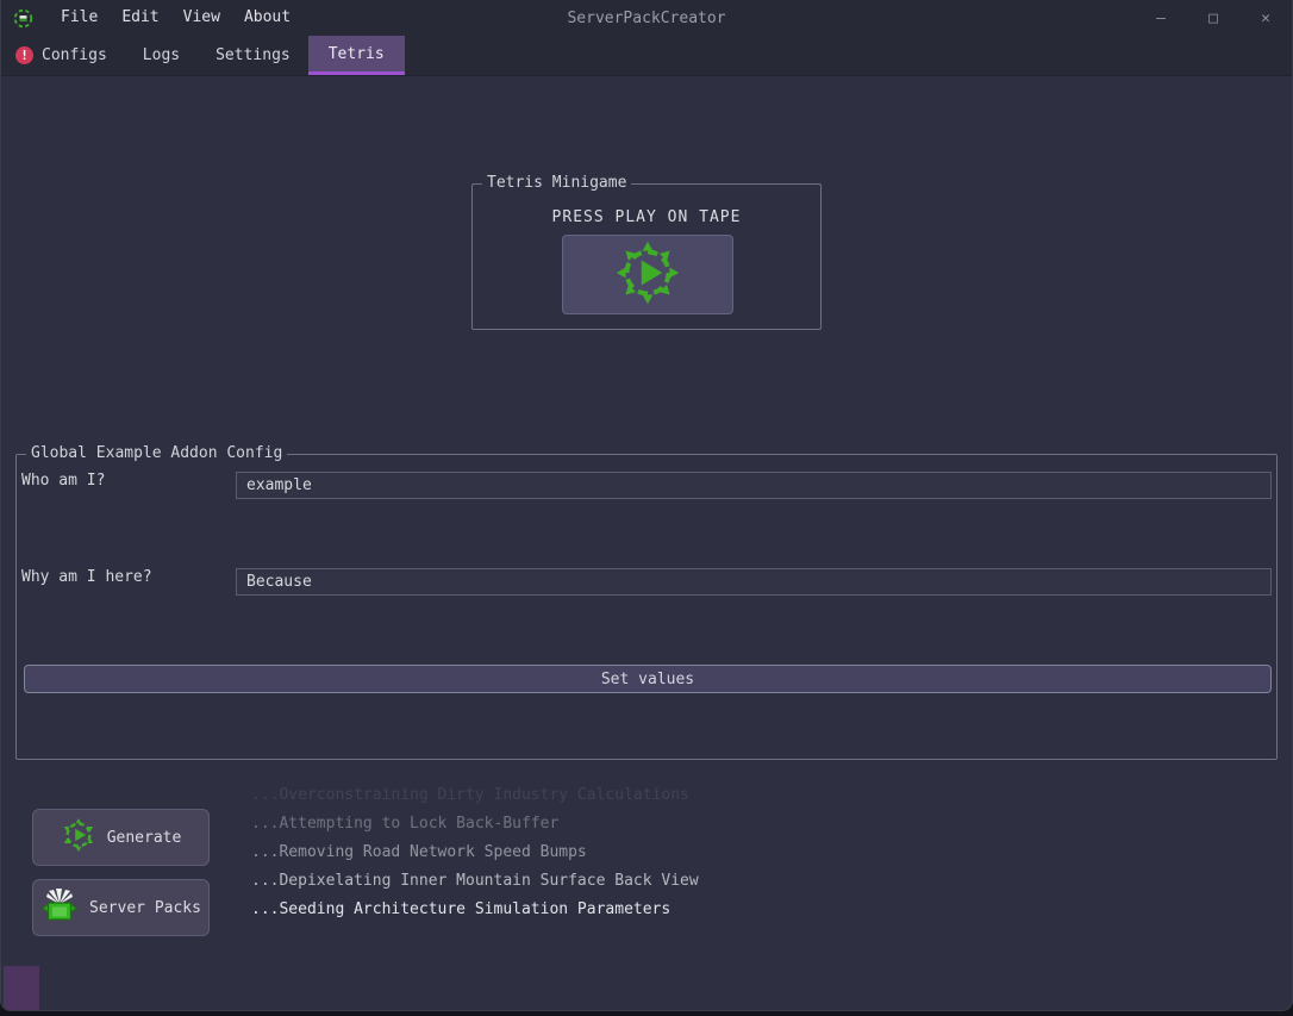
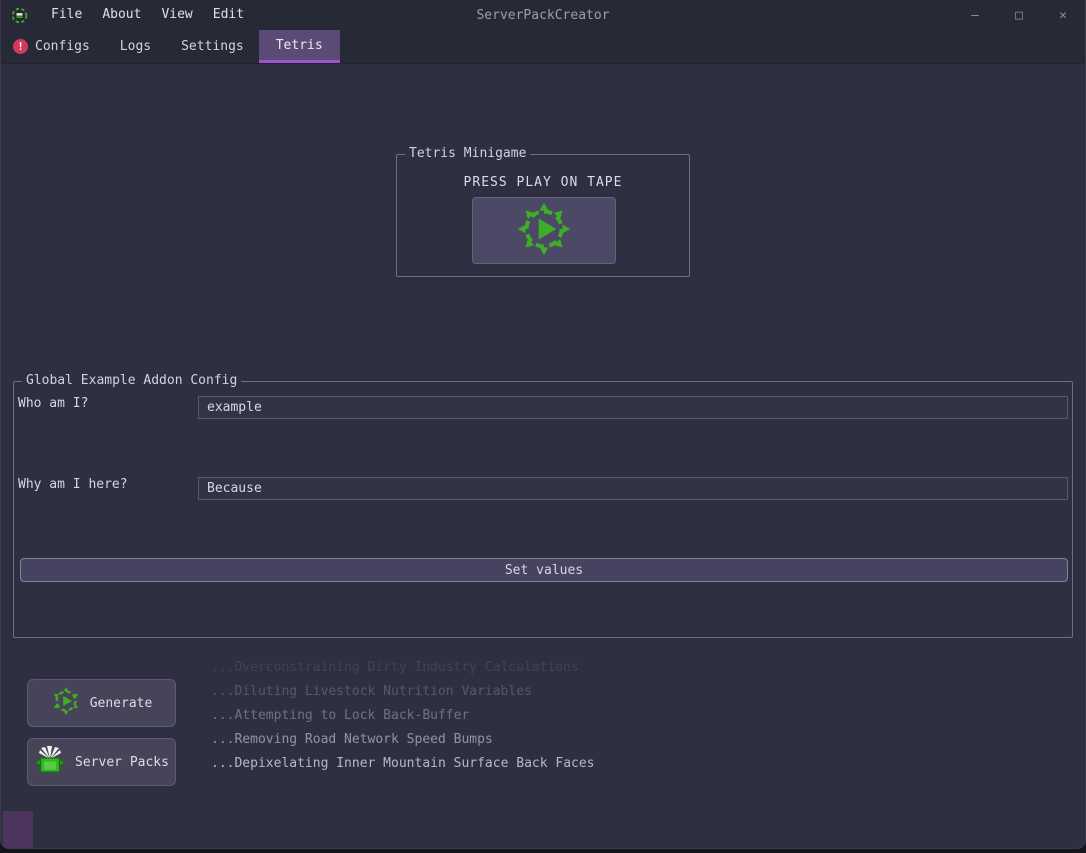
  File
- Edit
+ About
  View
- About
+ Edit
  ServerPackCreator
  —
  □
  ✕
  !
  Configs
  Logs
  Settings
  Tetris
  Tetris Minigame
  PRESS PLAY ON TAPE
  Global Example Addon Config
  Who am I?
  example
  Why am I here?
  Because
  Set values
  Generate
  Server Packs
+ ...Diluting Livestock Nutrition Variables
  ...Attempting to Lock Back-Buffer
  ...Removing Road Network Speed Bumps
- ...Depixelating Inner Mountain Surface Back View
+ ...Depixelating Inner Mountain Surface Back Faces
- ...Seeding Architecture Simulation Parameters
